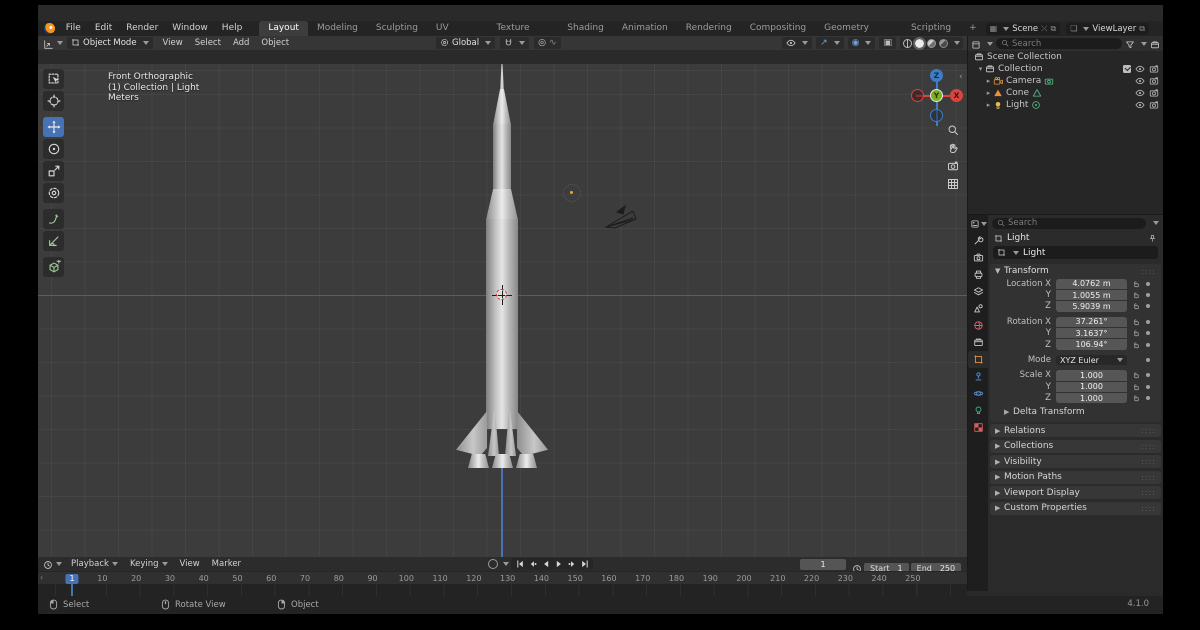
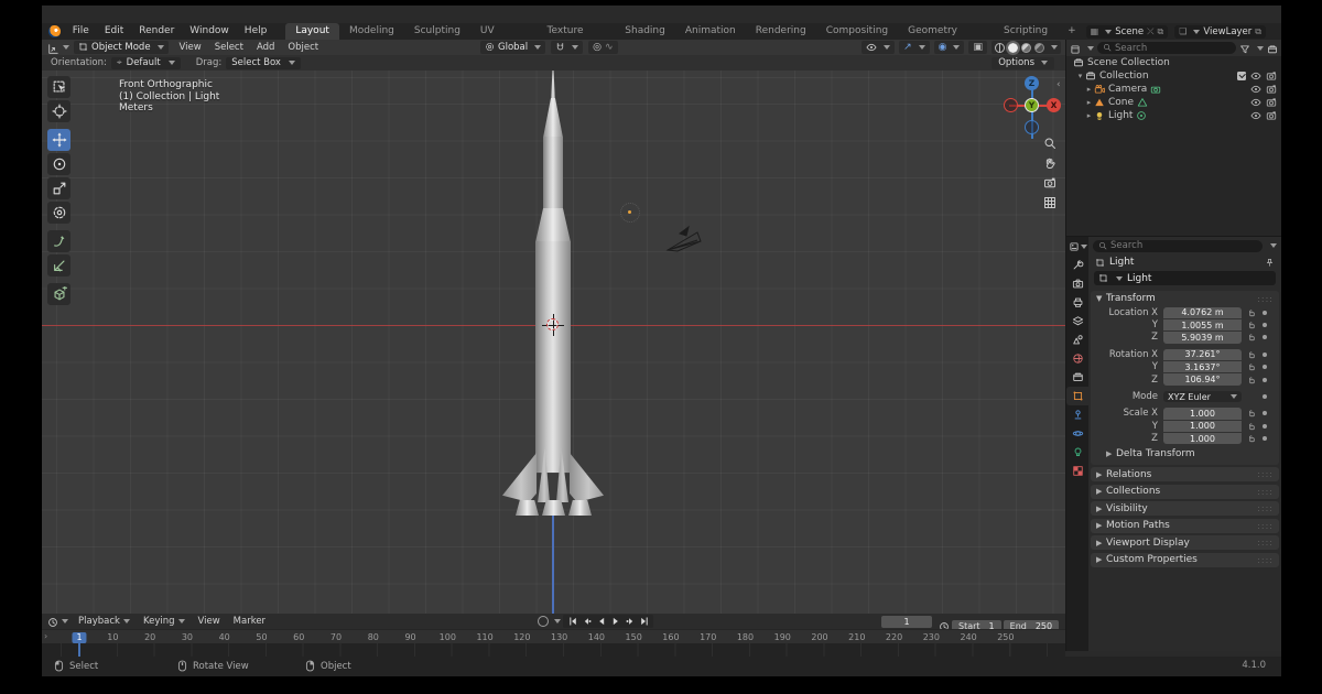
  File
  Edit
  Render
  Window
  Help
  Layout
  Modeling
  Sculpting
  Shading
  Animation
  Rendering
  Compositing
  Scripting
  +
  ▦
  Scene
  ⤫
  ⧉
  ❏
  ViewLayer
  ⧉
  Object Mode
  View
  Select
  Add
  Object
  Global
  ◎
  ∿
  ↗
  ◉
  ▣
+ Orientation:
+ ⌖
+ Default
+ Drag:
+ Select Box
+ Options
  Front Orthographic
  (1) Collection | Light
  Meters
  Z
  X
  Y
  ‹
  Search
  Scene Collection
  ▾
  Collection
  ▸
  Camera
  ▸
  Cone
  ▸
  Light
  Search
  Light
  Light
  ▼
  Transform
  ::::
  Location X
  4.0762 m
  Y
  1.0055 m
  Z
  5.9039 m
  Rotation X
  37.261°
  Y
  3.1637°
  Z
  106.94°
  Mode
  XYZ Euler
  Scale X
  1.000
  Y
  1.000
  Z
  1.000
  ▶
  Delta Transform
  ▶
  Relations
  ::::
  ▶
  Collections
  ::::
  ▶
  Visibility
  ::::
  ▶
  Motion Paths
  ::::
  ▶
  Viewport Display
  ::::
  ▶
  Custom Properties
  ::::
  Playback
  Keying
  View
  Marker
  1
  Start
  1
  End
  250
  1
  10
  20
  30
  40
  50
  60
  70
  80
  90
  100
  110
  120
  130
  140
  150
  160
  170
  180
  190
  200
  210
  220
  230
  240
  250
  ›
  Select
  Rotate View
  Object
  4.1.0
